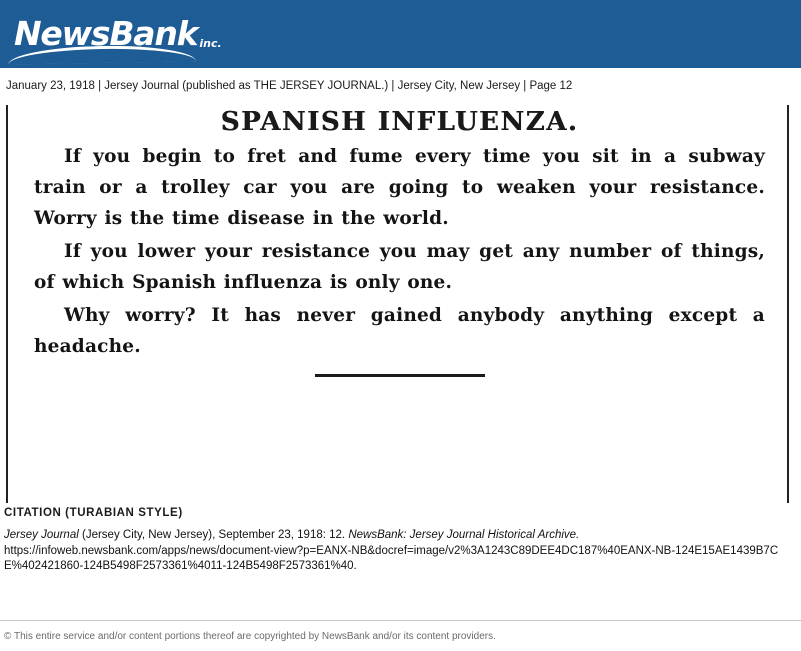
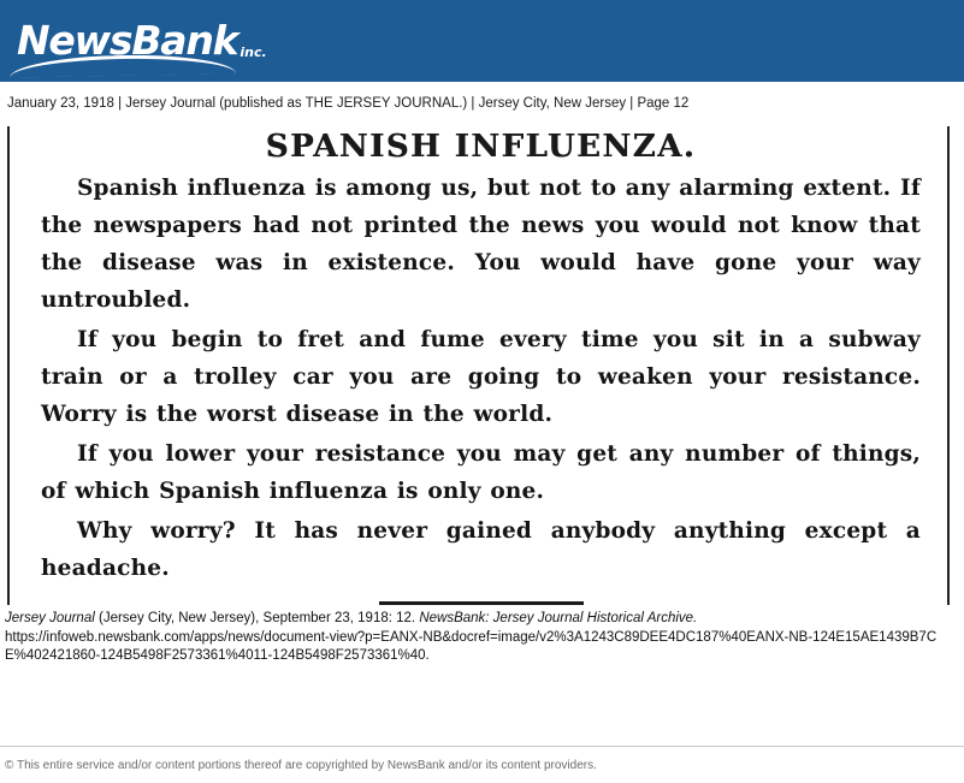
  NewsBank inc.
  January 23, 1918 | Jersey Journal (published as THE JERSEY JOURNAL.) | Jersey City, New Jersey | Page 12
  SPANISH INFLUENZA.
+ Spanish influenza is among us, but not to any alarming extent. If the newspapers had not printed the news you would not know that the disease was in existence. You would have gone your way untroubled.
- If you begin to fret and fume every time you sit in a subway train or a trolley car you are going to weaken your resistance. Worry is the time disease in the world.
+ If you begin to fret and fume every time you sit in a subway train or a trolley car you are going to weaken your resistance. Worry is the worst disease in the world.
  If you lower your resistance you may get any number of things, of which Spanish influenza is only one.
  Why worry? It has never gained anybody anything except a headache.
- CITATION (TURABIAN STYLE)
  Jersey Journal (Jersey City, New Jersey), September 23, 1918: 12. NewsBank: Jersey Journal Historical Archive.
  https://infoweb.newsbank.com/apps/news/document-view?p=EANX-NB&docref=image/v2%3A1243C89DEE4DC187%40EANX-NB-124E15AE1439B7CE%402421860-124B5498F2573361%4011-124B5498F2573361%40.
  © This entire service and/or content portions thereof are copyrighted by NewsBank and/or its content providers.
